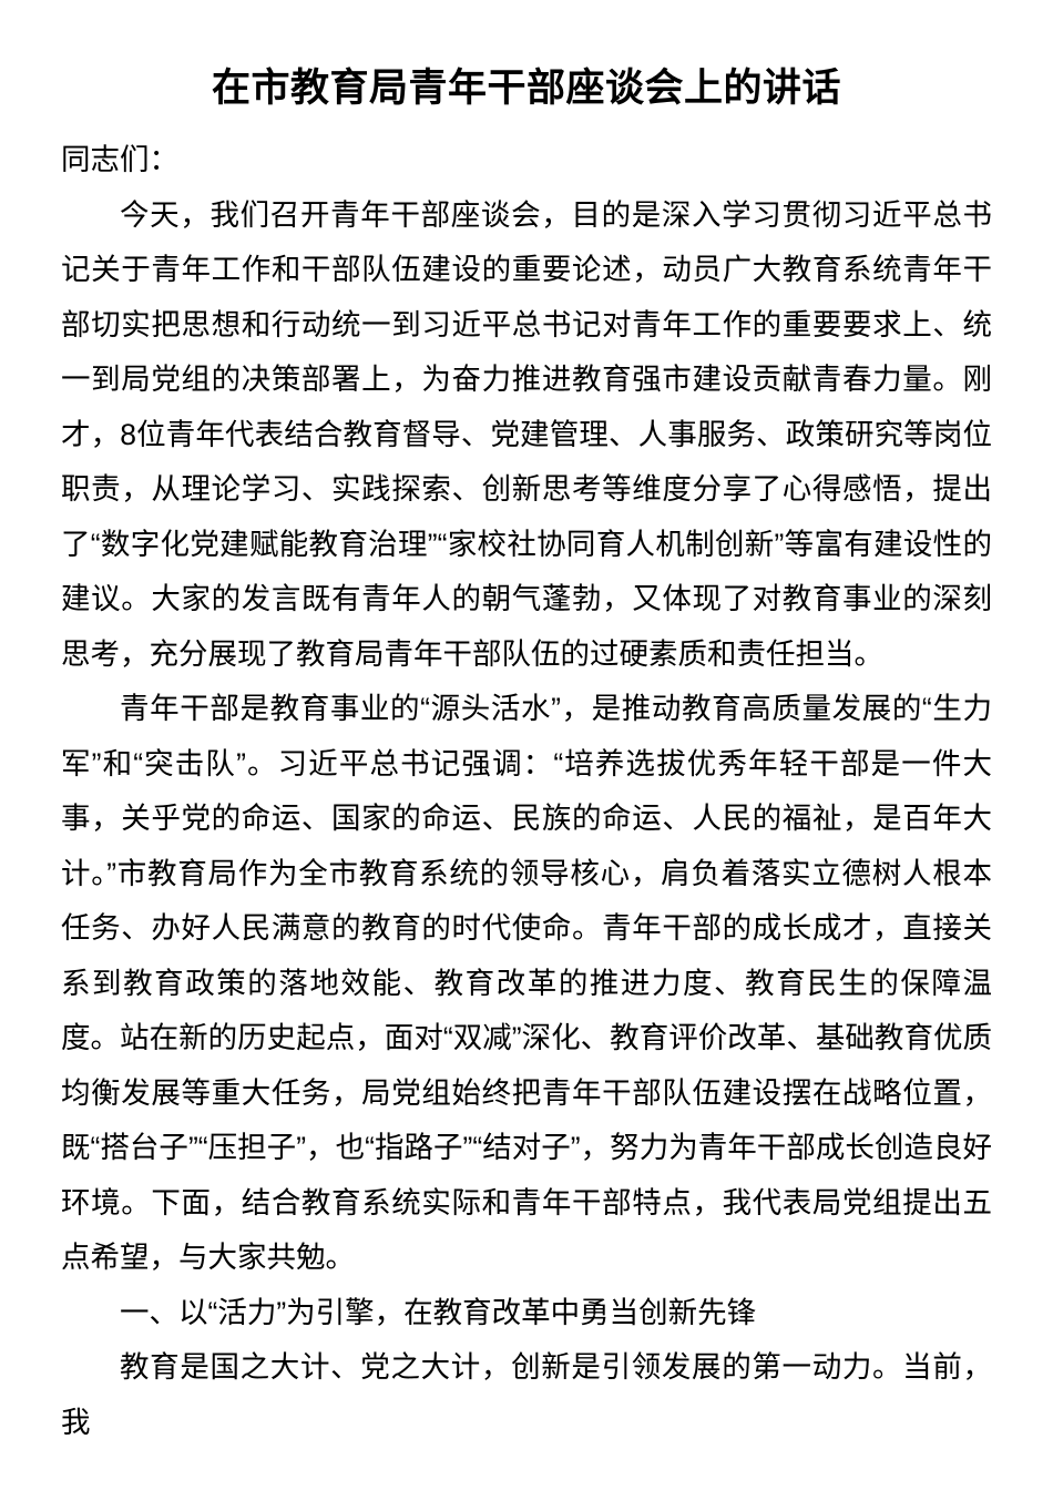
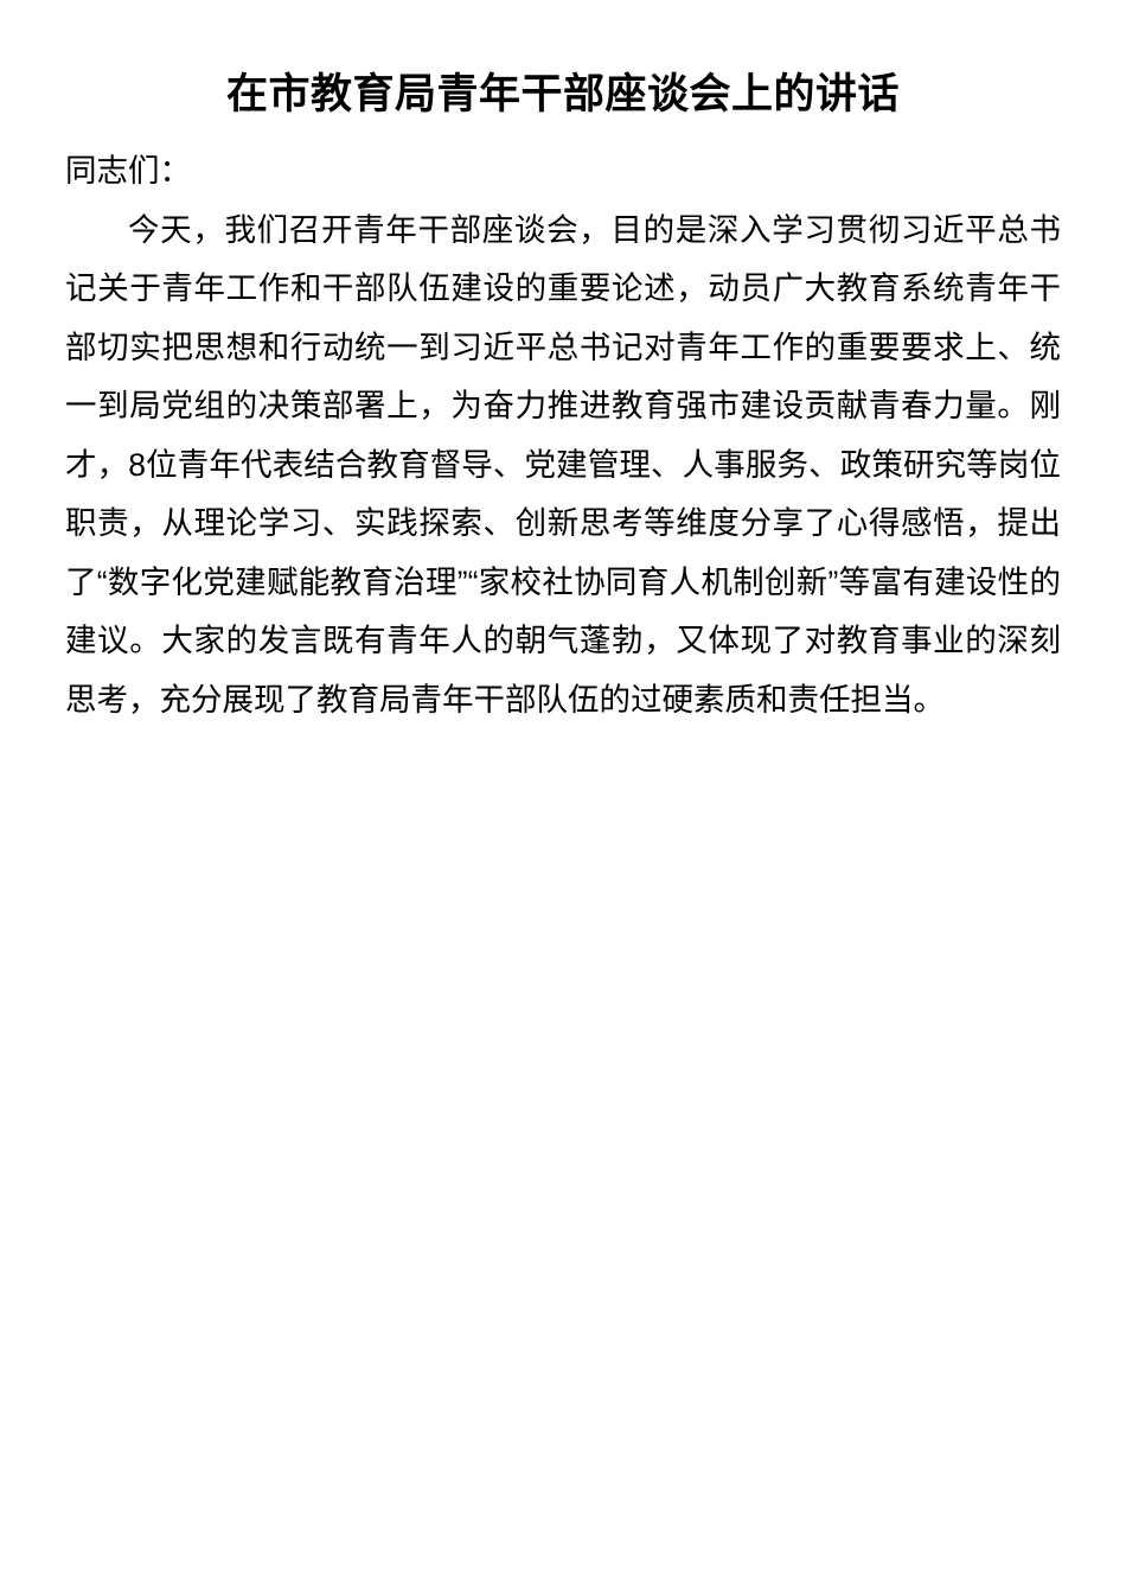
  在市教育局青年干部座谈会上的讲话
  同志们：
  今天，我们召开青年干部座谈会，目的是深入学习贯彻习近平总书记关于青年工作和干部队伍建设的重要论述，动员广大教育系统青年干部切实把思想和行动统一到习近平总书记对青年工作的重要要求上、统一到局党组的决策部署上，为奋力推进教育强市建设贡献青春力量。刚才，8位青年代表结合教育督导、党建管理、人事服务、政策研究等岗位职责，从理论学习、实践探索、创新思考等维度分享了心得感悟，提出了“数字化党建赋能教育治理”“家校社协同育人机制创新”等富有建设性的建议。大家的发言既有青年人的朝气蓬勃，又体现了对教育事业的深刻思考，充分展现了教育局青年干部队伍的过硬素质和责任担当。
- 青年干部是教育事业的“源头活水”，是推动教育高质量发展的“生力军”和“突击队”。习近平总书记强调：“培养选拔优秀年轻干部是一件大事，关乎党的命运、国家的命运、民族的命运、人民的福祉，是百年大计。”市教育局作为全市教育系统的领导核心，肩负着落实立德树人根本任务、办好人民满意的教育的时代使命。青年干部的成长成才，直接关系到教育政策的落地效能、教育改革的推进力度、教育民生的保障温度。站在新的历史起点，面对“双减”深化、教育评价改革、基础教育优质均衡发展等重大任务，局党组始终把青年干部队伍建设摆在战略位置，既“搭台子”“压担子”，也“指路子”“结对子”，努力为青年干部成长创造良好环境。下面，结合教育系统实际和青年干部特点，我代表局党组提出五点希望，与大家共勉。
- 一、以“活力”为引擎，在教育改革中勇当创新先锋
- 教育是国之大计、党之大计，创新是引领发展的第一动力。当前，我
